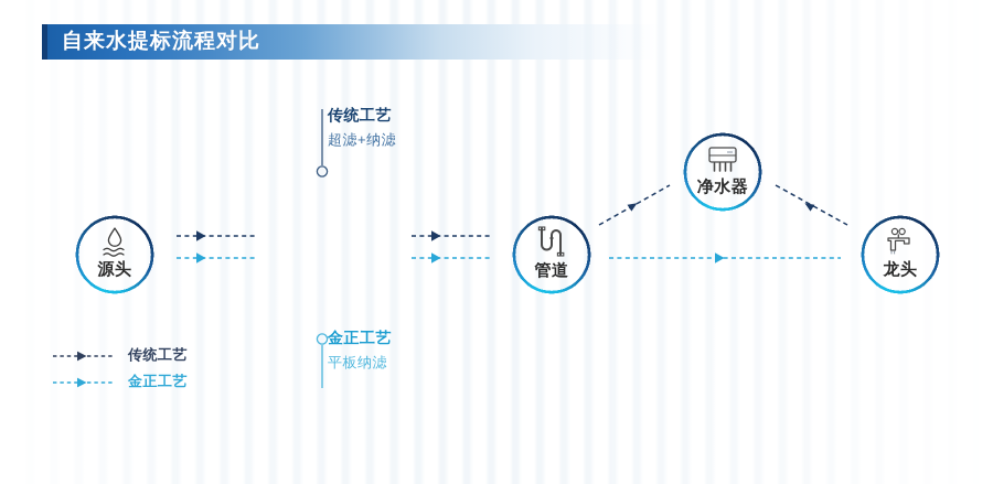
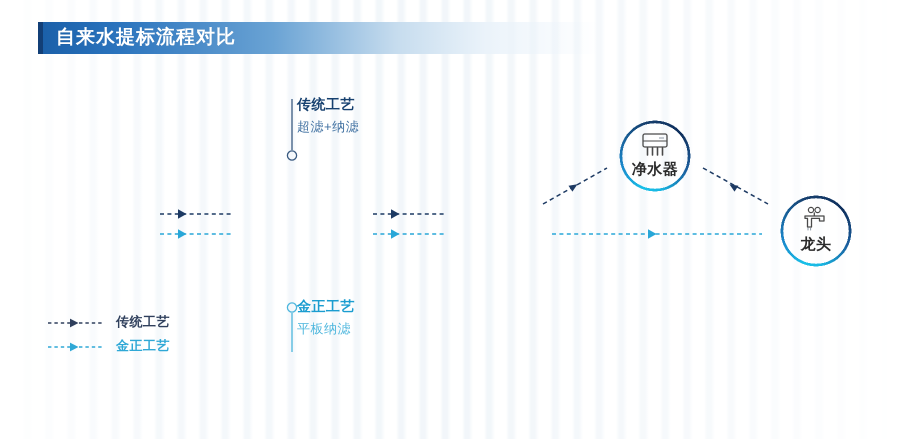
  自来水提标流程对比
- 源头
- 管道
  净水器
  龙头
  传统工艺
  超滤+纳滤
  金正工艺
  平板纳滤
  传统工艺
  金正工艺
